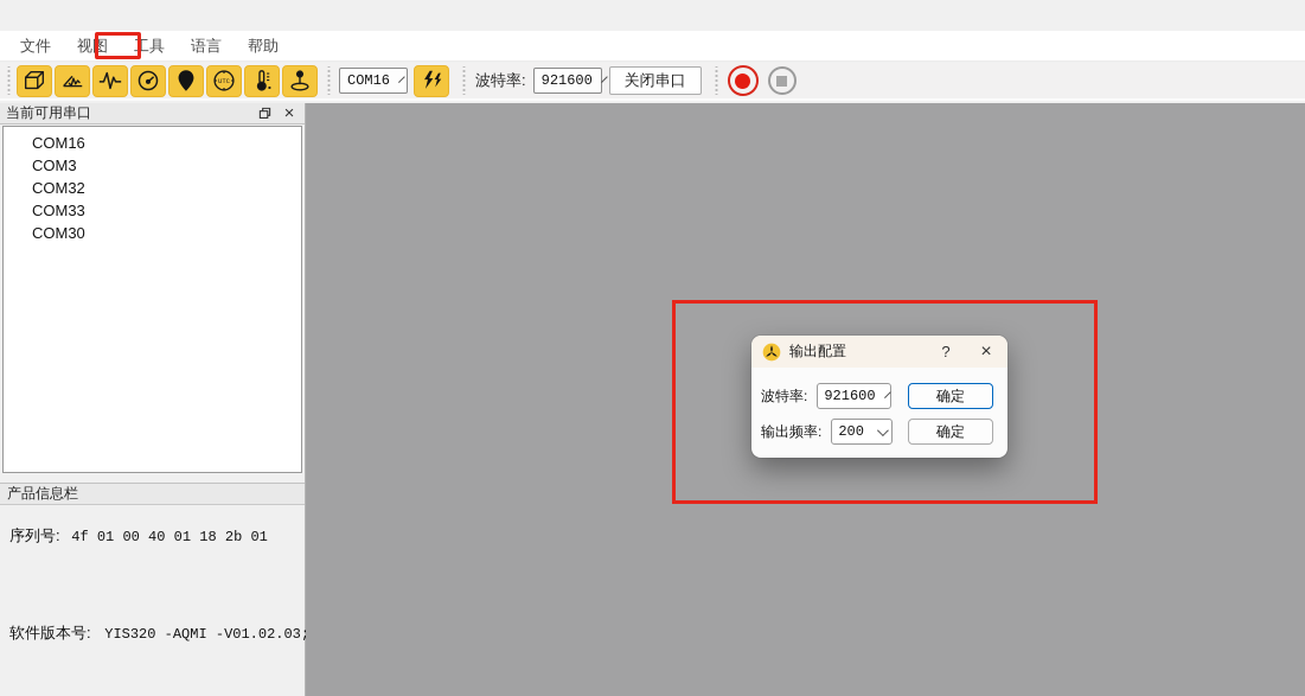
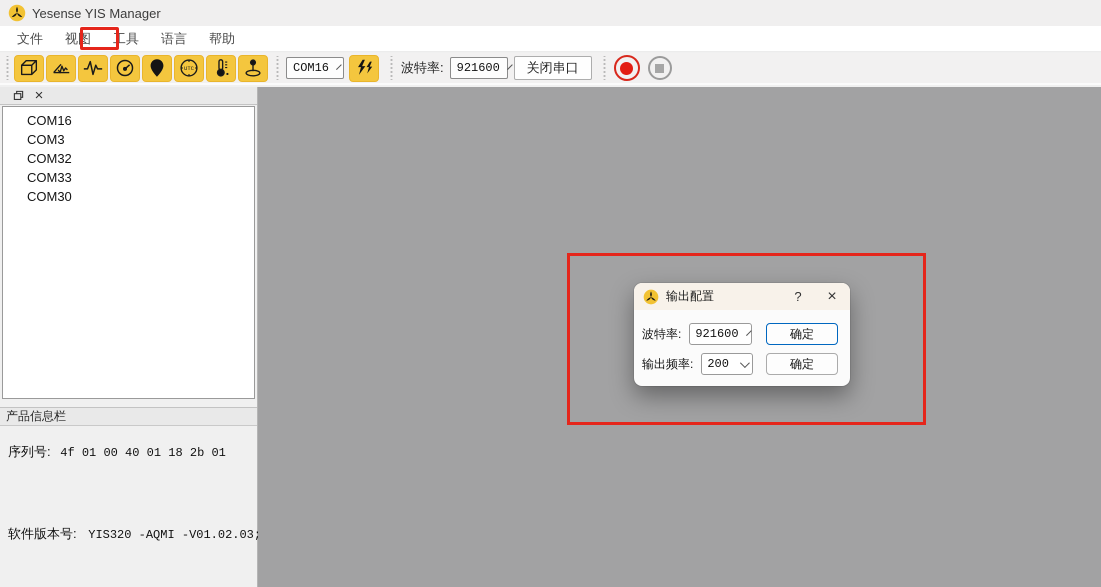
+ Yesense YIS Manager
  文件
  视图
  工具
  语言
  帮助
  COM16
  波特率:
  921600
  关闭串口
- 当前可用串口
  ×
  COM16
  COM3
  COM32
  COM33
  COM30
  产品信息栏
  序列号: 4f 01 00 40 01 18 2b 01
  软件版本号: YIS320 -AQMI -V01.02.03
  输出配置
  ?
  ×
  波特率:
  921600
  确定
  输出频率:
  200
  确定
